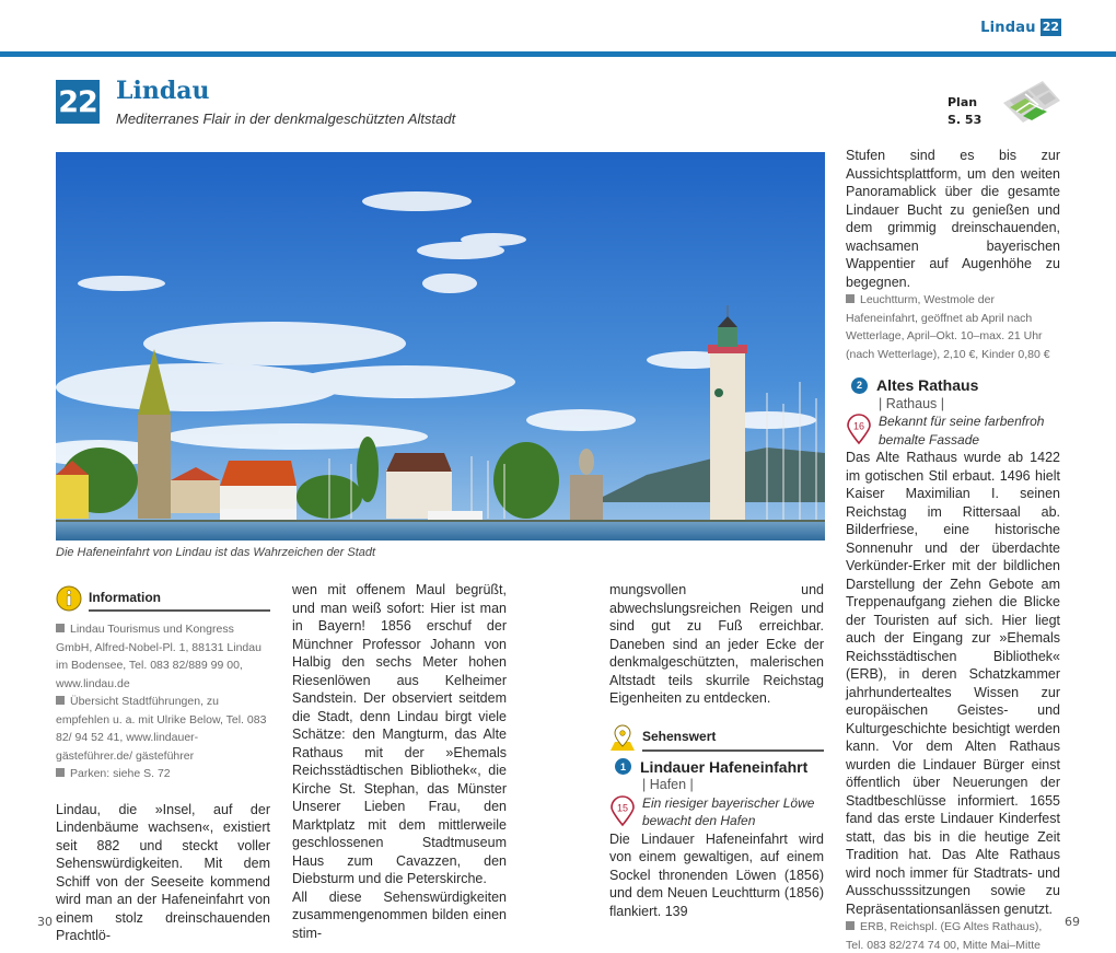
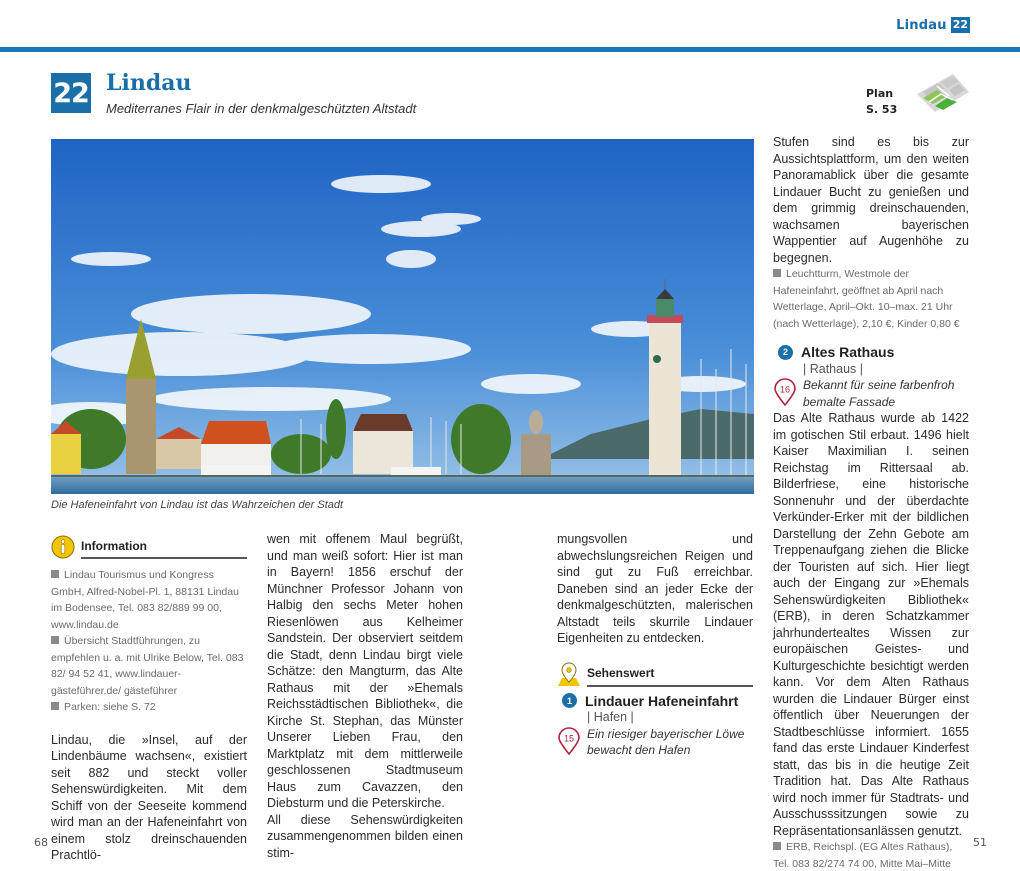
  Lindau
  22
  22
  Lindau
  Mediterranes Flair in der denkmalgeschützten Altstadt
  Plan
  S. 53
  Die Hafeneinfahrt von Lindau ist das Wahrzeichen der Stadt
  Information
  Lindau Tourismus und Kongress GmbH, Alfred-Nobel-Pl. 1, 88131 Lindau im Bodensee, Tel. 083 82/889 99 00, www.lindau.de
  Übersicht Stadtführungen, zu empfehlen u. a. mit Ulrike Below, Tel. 083 82/ 94 52 41, www.lindauer-gästeführer.de/ gästeführer
  Parken: siehe S. 72
  Lindau, die »Insel, auf der Lindenbäume wachsen«, existiert seit 882 und steckt voller Sehenswürdigkeiten. Mit dem Schiff von der Seeseite kommend wird man an der Hafeneinfahrt von einem stolz dreinschauenden Prachtlö-
  wen mit offenem Maul begrüßt, und man weiß sofort: Hier ist man in Bayern! 1856 erschuf der Münchner Professor Johann von Halbig den sechs Meter hohen Riesenlöwen aus Kelheimer Sandstein. Der observiert seitdem die Stadt, denn Lindau birgt viele Schätze: den Mangturm, das Alte Rathaus mit der »Ehemals Reichsstädtischen Bibliothek«, die Kirche St. Stephan, das Münster Unserer Lieben Frau, den Marktplatz mit dem mittlerweile geschlossenen Stadtmuseum Haus zum Cavazzen, den Diebsturm und die Peterskirche.
  All diese Sehenswürdigkeiten zusammengenommen bilden einen stim-
- mungsvollen und abwechslungsreichen Reigen und sind gut zu Fuß erreichbar. Daneben sind an jeder Ecke der denkmalgeschützten, malerischen Altstadt teils skurrile Reichstag Eigenheiten zu entdecken.
+ mungsvollen und abwechslungsreichen Reigen und sind gut zu Fuß erreichbar. Daneben sind an jeder Ecke der denkmalgeschützten, malerischen Altstadt teils skurrile Lindauer Eigenheiten zu entdecken.
  Sehenswert
  1
  Lindauer Hafeneinfahrt
  | Hafen |
  15
  Ein riesiger bayerischer Löwe bewacht den Hafen
- Die Lindauer Hafeneinfahrt wird von einem gewaltigen, auf einem Sockel thronenden Löwen (1856) und dem Neuen Leuchtturm (1856) flankiert. 139
  Stufen sind es bis zur Aussichtsplattform, um den weiten Panoramablick über die gesamte Lindauer Bucht zu genießen und dem grimmig dreinschauenden, wachsamen bayerischen Wappentier auf Augenhöhe zu begegnen.
  Leuchtturm, Westmole der Hafeneinfahrt, geöffnet ab April nach Wetterlage, April–Okt. 10–max. 21 Uhr (nach Wetterlage), 2,10 €, Kinder 0,80 €
  2
  Altes Rathaus
  | Rathaus |
  16
  Bekannt für seine farbenfroh bemalte Fassade
- Das Alte Rathaus wurde ab 1422 im gotischen Stil erbaut. 1496 hielt Kaiser Maximilian I. seinen Reichstag im Rittersaal ab. Bilderfriese, eine historische Sonnenuhr und der überdachte Verkünder-Erker mit der bildlichen Darstellung der Zehn Gebote am Treppenaufgang ziehen die Blicke der Touristen auf sich. Hier liegt auch der Eingang zur »Ehemals Reichsstädtischen Bibliothek« (ERB), in deren Schatzkammer jahrhundertealtes Wissen zur europäischen Geistes- und Kulturgeschichte besichtigt werden kann. Vor dem Alten Rathaus wurden die Lindauer Bürger einst öffentlich über Neuerungen der Stadtbeschlüsse informiert. 1655 fand das erste Lindauer Kinderfest statt, das bis in die heutige Zeit Tradition hat. Das Alte Rathaus wird noch immer für Stadtrats- und Ausschusssitzungen sowie zu Repräsentationsanlässen genutzt.
+ Das Alte Rathaus wurde ab 1422 im gotischen Stil erbaut. 1496 hielt Kaiser Maximilian I. seinen Reichstag im Rittersaal ab. Bilderfriese, eine historische Sonnenuhr und der überdachte Verkünder-Erker mit der bildlichen Darstellung der Zehn Gebote am Treppenaufgang ziehen die Blicke der Touristen auf sich. Hier liegt auch der Eingang zur »Ehemals Sehenswürdigkeiten Bibliothek« (ERB), in deren Schatzkammer jahrhundertealtes Wissen zur europäischen Geistes- und Kulturgeschichte besichtigt werden kann. Vor dem Alten Rathaus wurden die Lindauer Bürger einst öffentlich über Neuerungen der Stadtbeschlüsse informiert. 1655 fand das erste Lindauer Kinderfest statt, das bis in die heutige Zeit Tradition hat. Das Alte Rathaus wird noch immer für Stadtrats- und Ausschusssitzungen sowie zu Repräsentationsanlässen genutzt.
- 30
+ 68
- 69
+ 51
